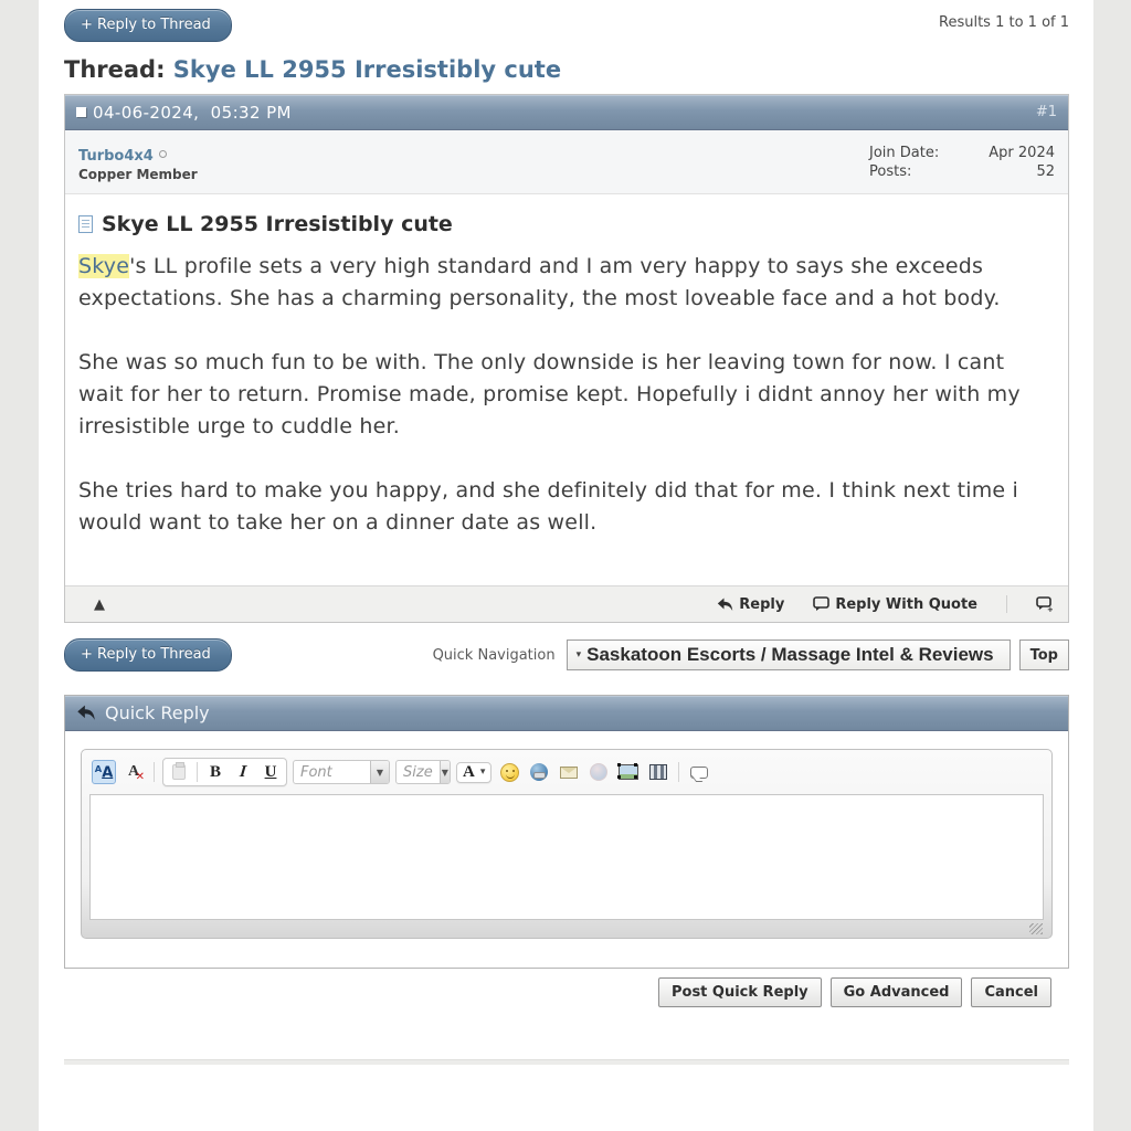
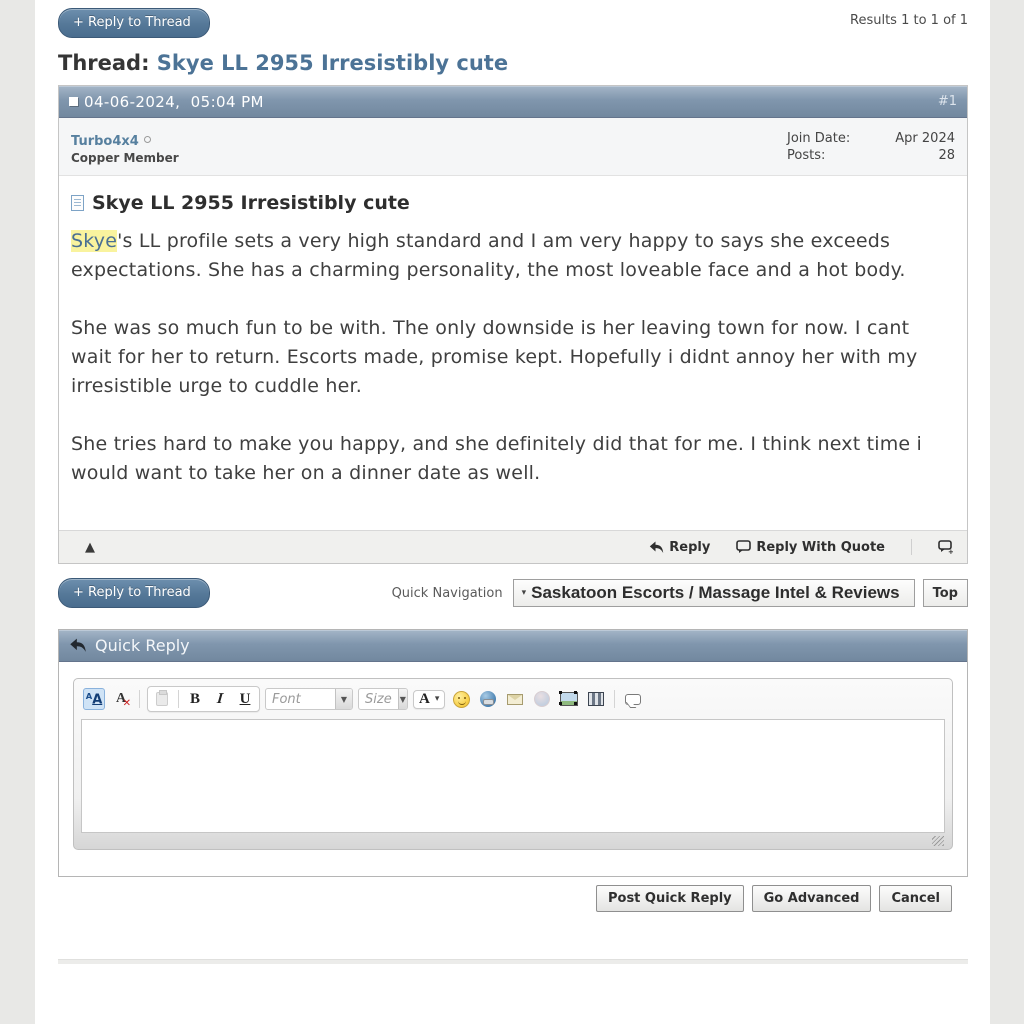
  + Reply to Thread
  Results 1 to 1 of 1
  Thread: Skye LL 2955 Irresistibly cute
- 04-06-2024, 05:32 PM
+ 04-06-2024, 05:04 PM
  #1
  Turbo4x4
  Copper Member
  Join Date:
  Apr 2024
  Posts:
- 52
+ 28
  Skye LL 2955 Irresistibly cute
  Skye's LL profile sets a very high standard and I am very happy to says she exceeds expectations. She has a charming personality, the most loveable face and a hot body.
- She was so much fun to be with. The only downside is her leaving town for now. I cant wait for her to return. Promise made, promise kept. Hopefully i didnt annoy her with my irresistible urge to cuddle her.
+ She was so much fun to be with. The only downside is her leaving town for now. I cant wait for her to return. Escorts made, promise kept. Hopefully i didnt annoy her with my irresistible urge to cuddle her.
  She tries hard to make you happy, and she definitely did that for me. I think next time i would want to take her on a dinner date as well.
  ▲
  Reply
  Reply With Quote
  +
  + Reply to Thread
  Quick Navigation
  ▾
  Saskatoon Escorts / Massage Intel & Reviews
  Top
  Quick Reply
  AA
  A
  ✕
  B
  U
  Font
  ▼
  Size
  ▼
  A
  ▾
  Post Quick Reply
  Go Advanced
  Cancel
